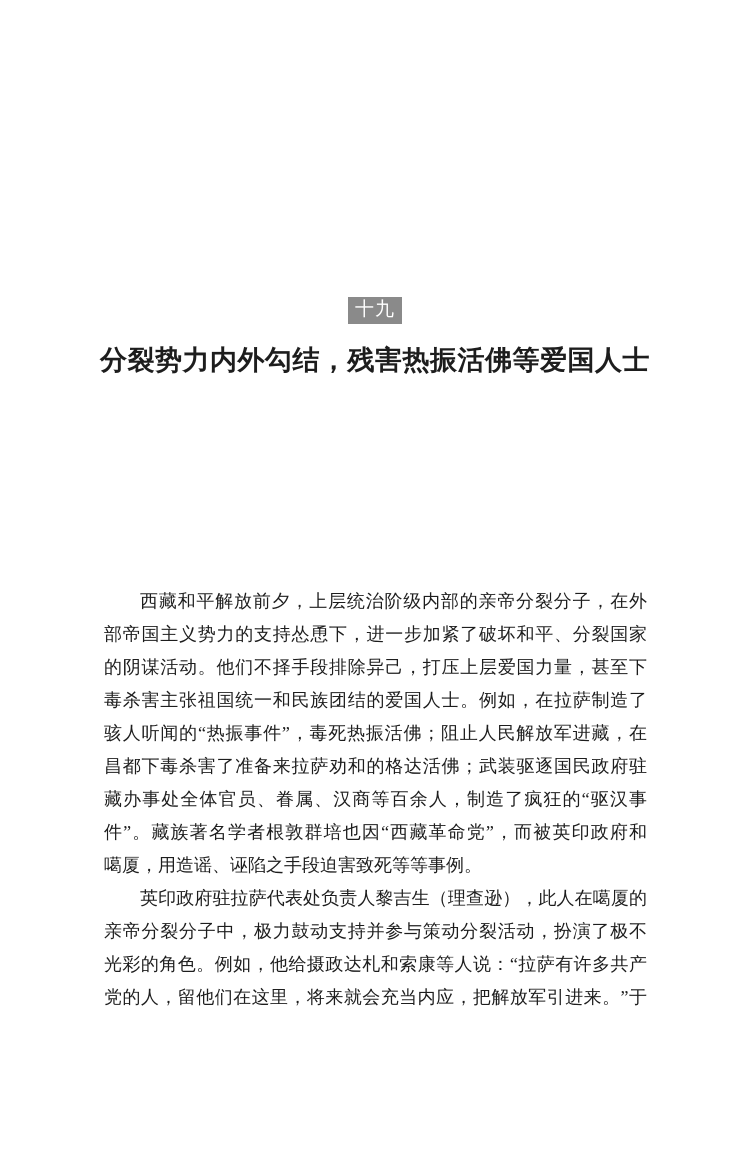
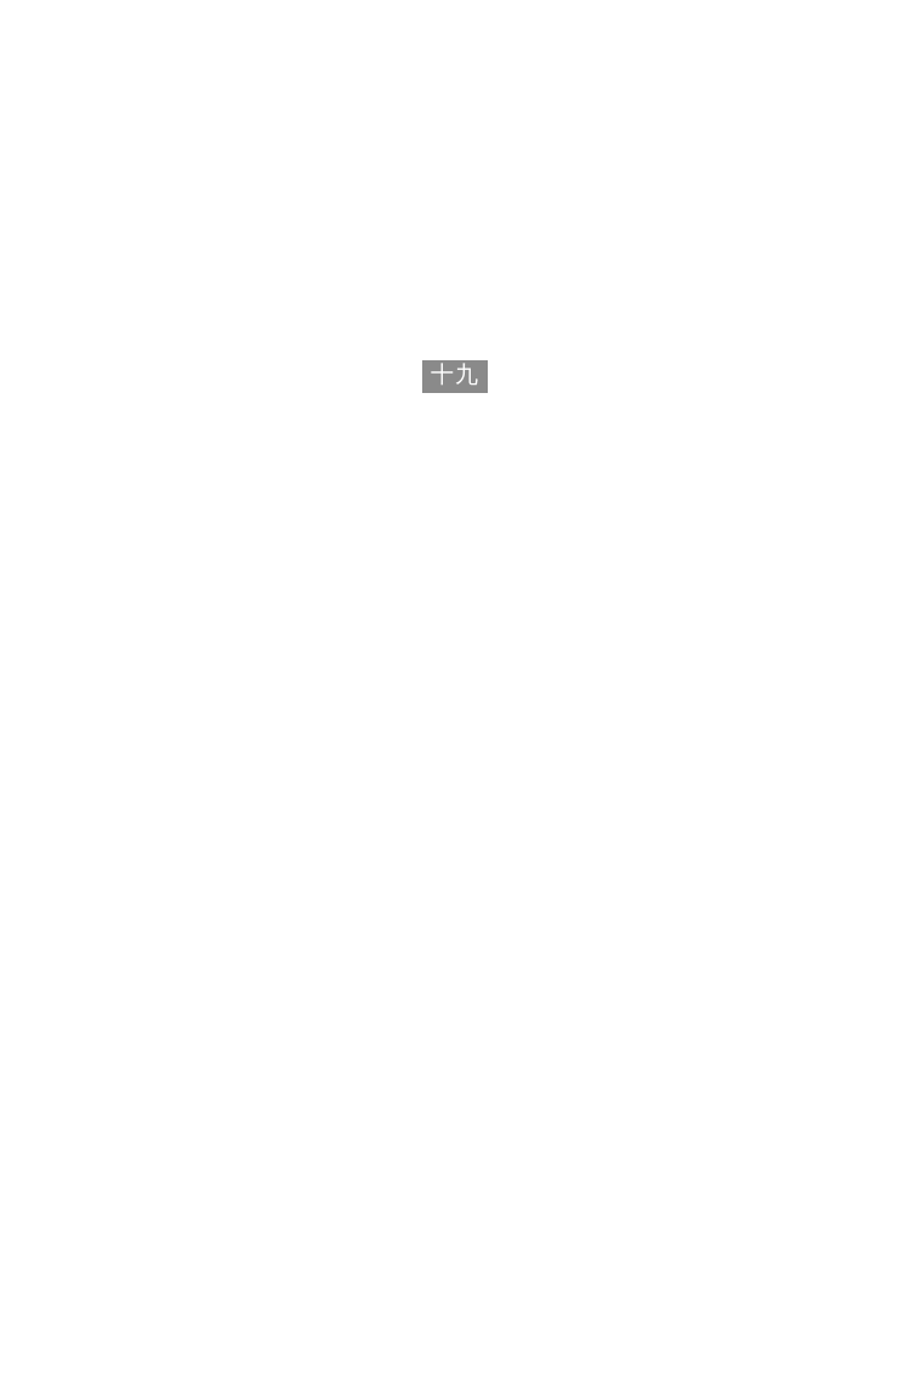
  十九
- 分裂势力内外勾结，残害热振活佛等爱国人士
- 西藏和平解放前夕，上层统治阶级内部的亲帝分裂分子，在外
- 部帝国主义势力的支持怂恿下，进一步加紧了破坏和平、分裂国家
- 的阴谋活动。他们不择手段排除异己，打压上层爱国力量，甚至下
- 毒杀害主张祖国统一和民族团结的爱国人士。例如，在拉萨制造了
- 骇人听闻的“热振事件”，毒死热振活佛；阻止人民解放军进藏，在
- 昌都下毒杀害了准备来拉萨劝和的格达活佛；武装驱逐国民政府驻
- 藏办事处全体官员、眷属、汉商等百余人，制造了疯狂的“驱汉事
- 件”。藏族著名学者根敦群培也因“西藏革命党”，而被英印政府和
- 噶厦，用造谣、诬陷之手段迫害致死等等事例。
- 英印政府驻拉萨代表处负责人黎吉生（理查逊），此人在噶厦的
- 亲帝分裂分子中，极力鼓动支持并参与策动分裂活动，扮演了极不
- 光彩的角色。例如，他给摄政达札和索康等人说：“拉萨有许多共产
- 党的人，留他们在这里，将来就会充当内应，把解放军引进来。”于
